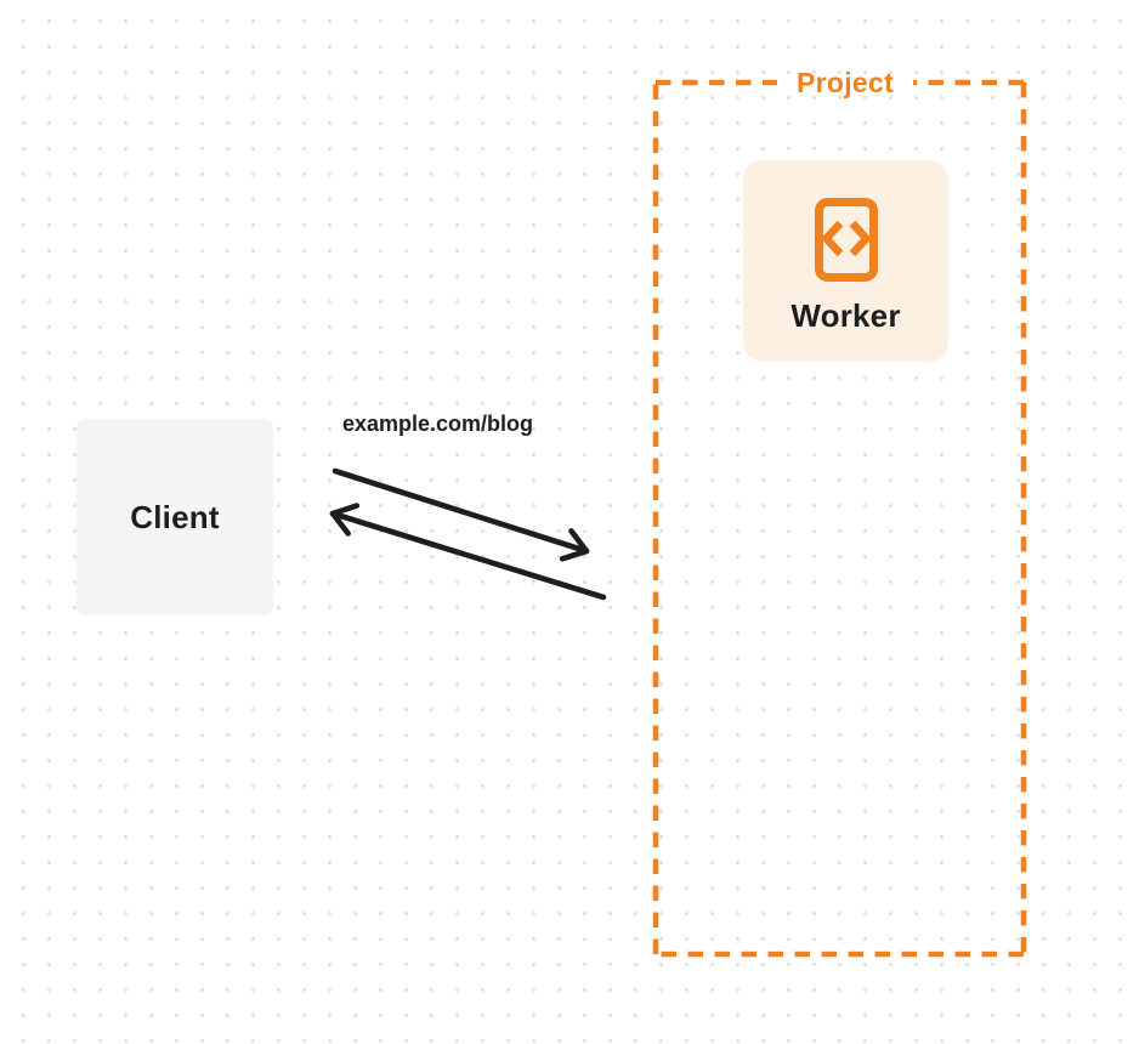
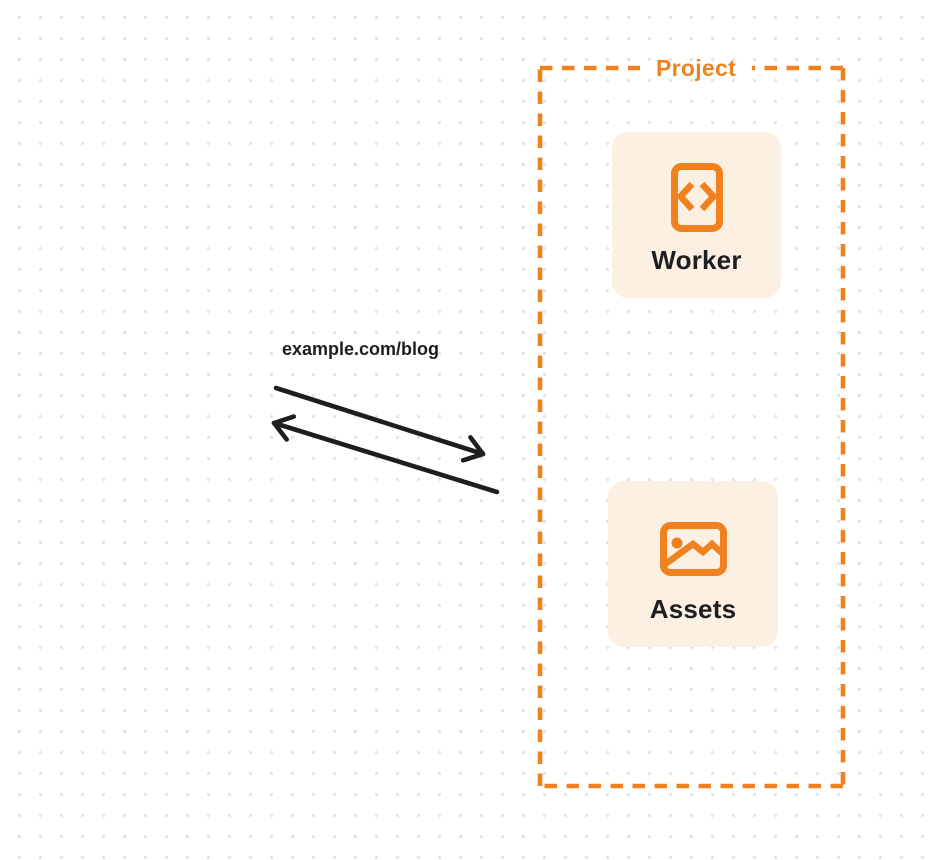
- Client
  example.com/blog
  Project
  Worker
+ Assets
